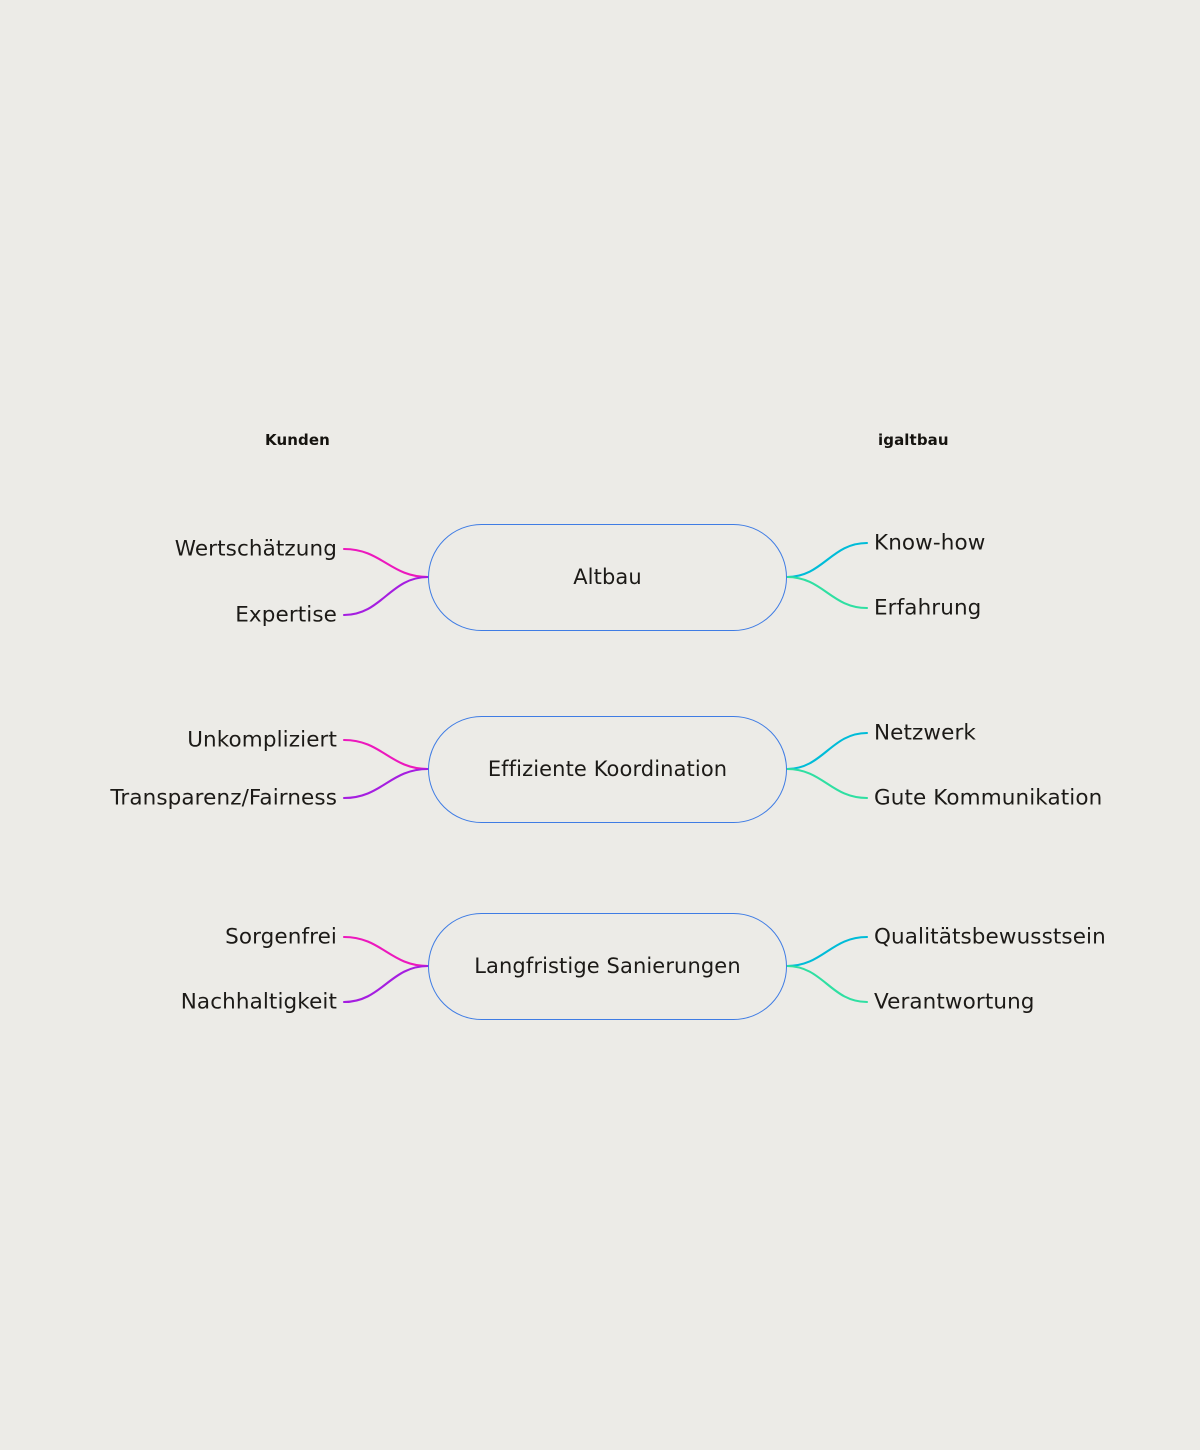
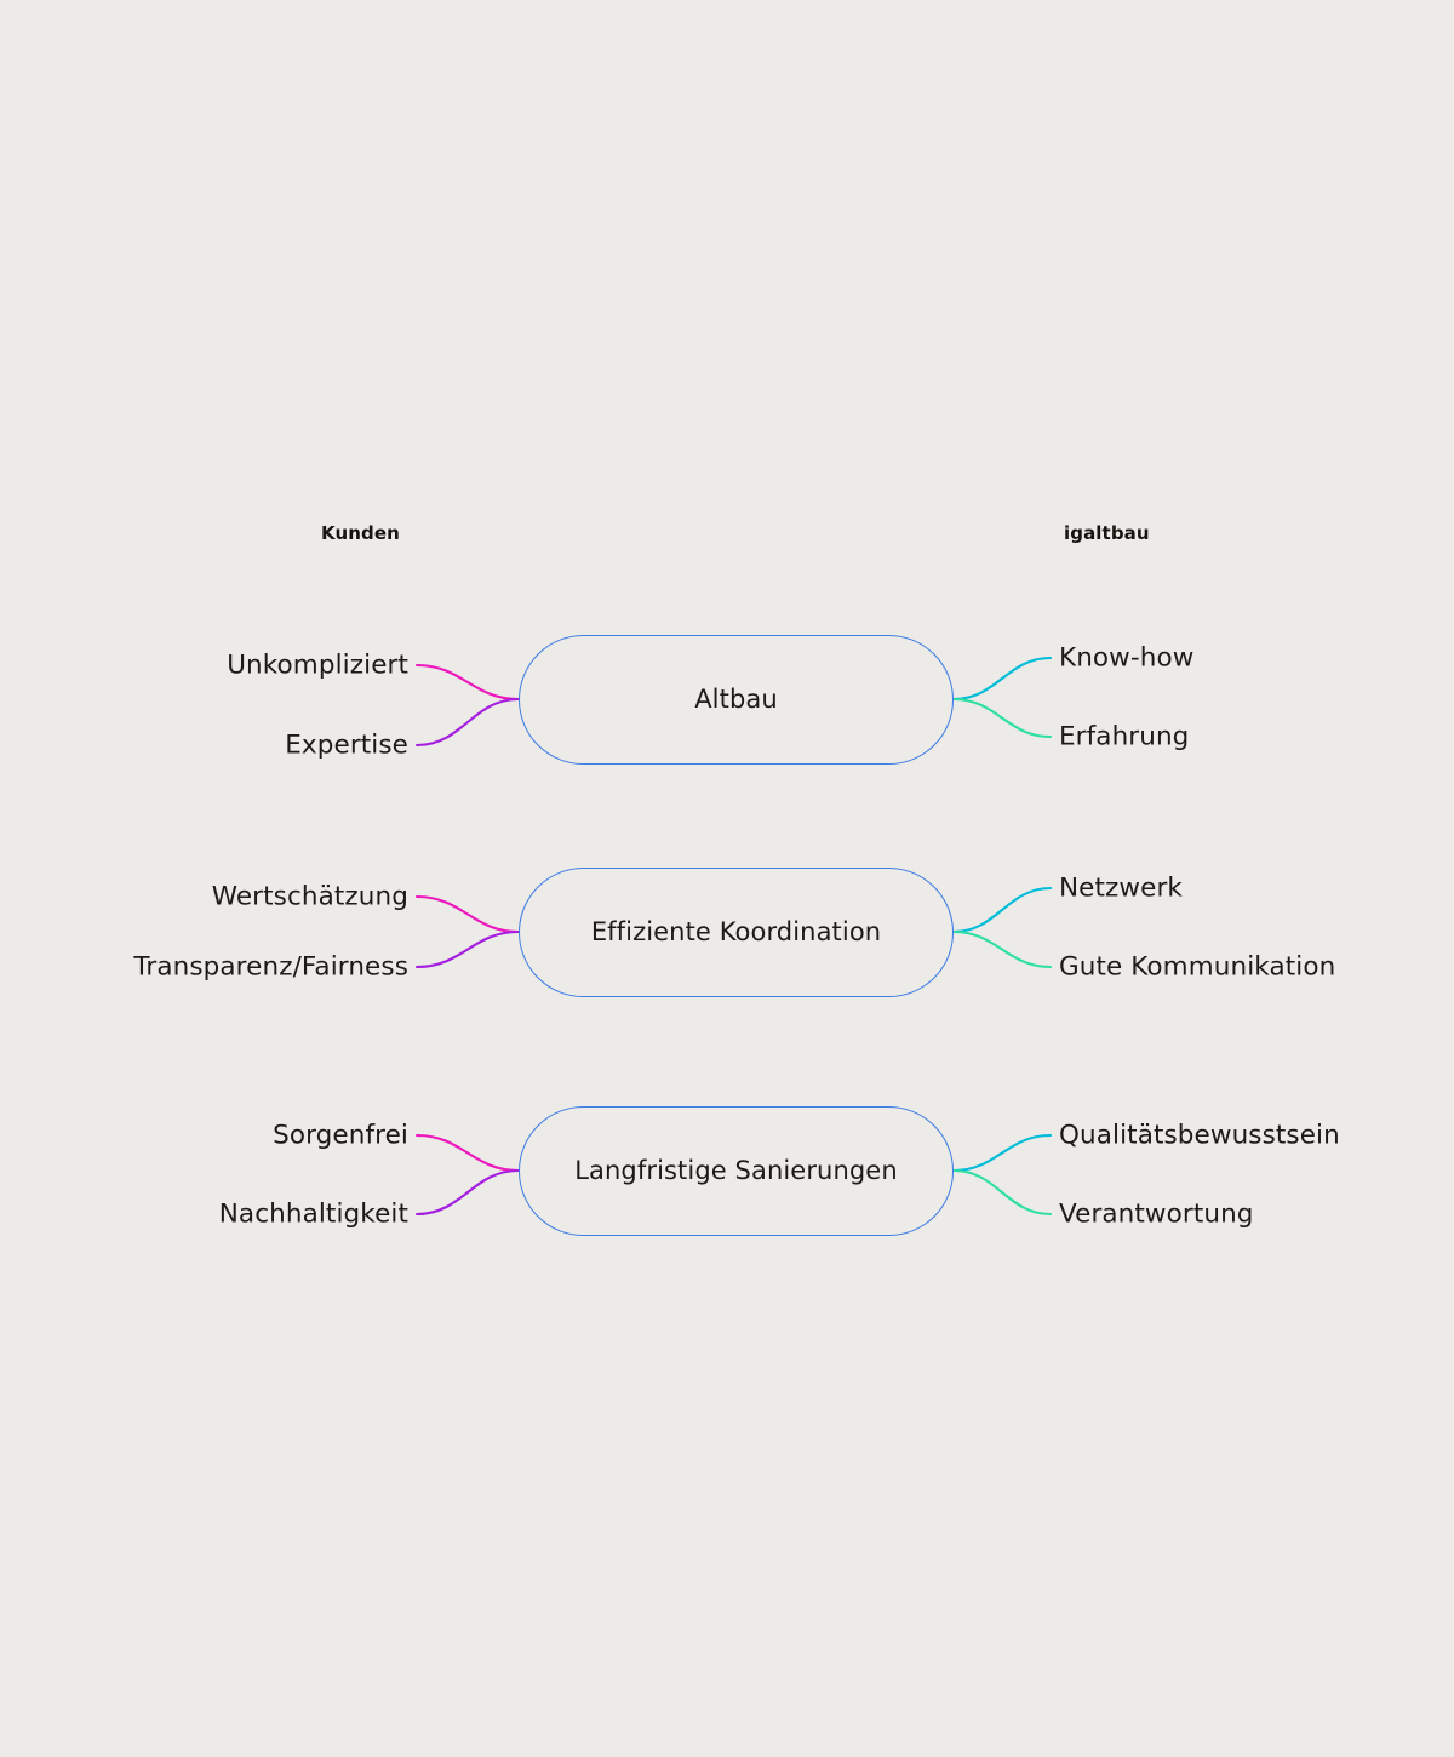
  Kunden
  igaltbau
  Altbau
- Wertschätzung
+ Unkompliziert
  Expertise
  Know-how
  Erfahrung
  Effiziente Koordination
- Unkompliziert
+ Wertschätzung
  Transparenz/Fairness
  Netzwerk
  Gute Kommunikation
  Langfristige Sanierungen
  Sorgenfrei
  Nachhaltigkeit
  Qualitätsbewusstsein
  Verantwortung
